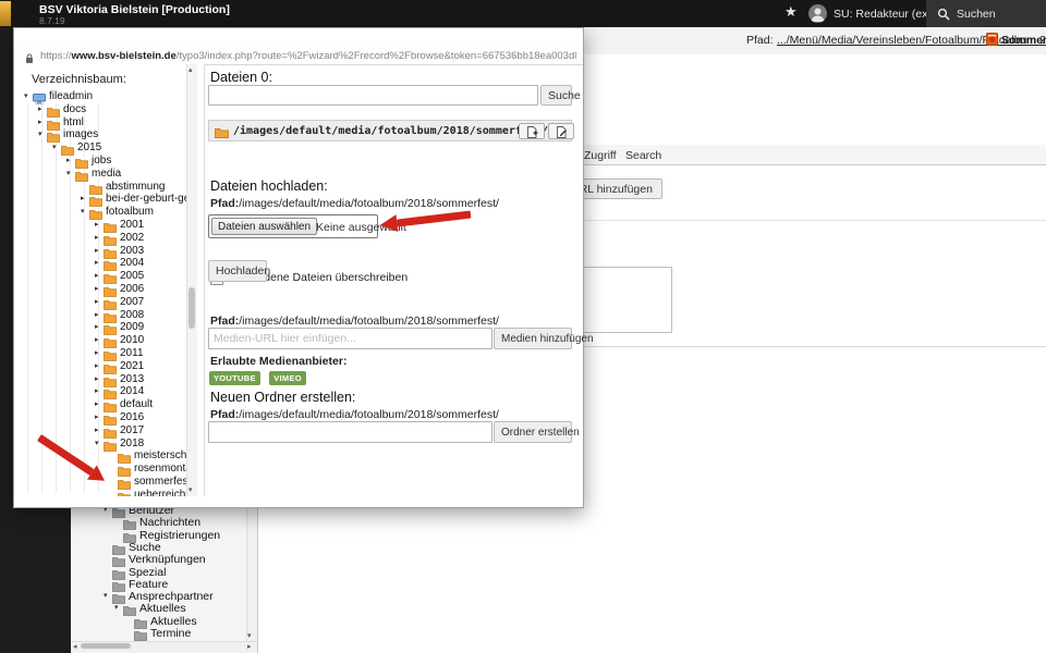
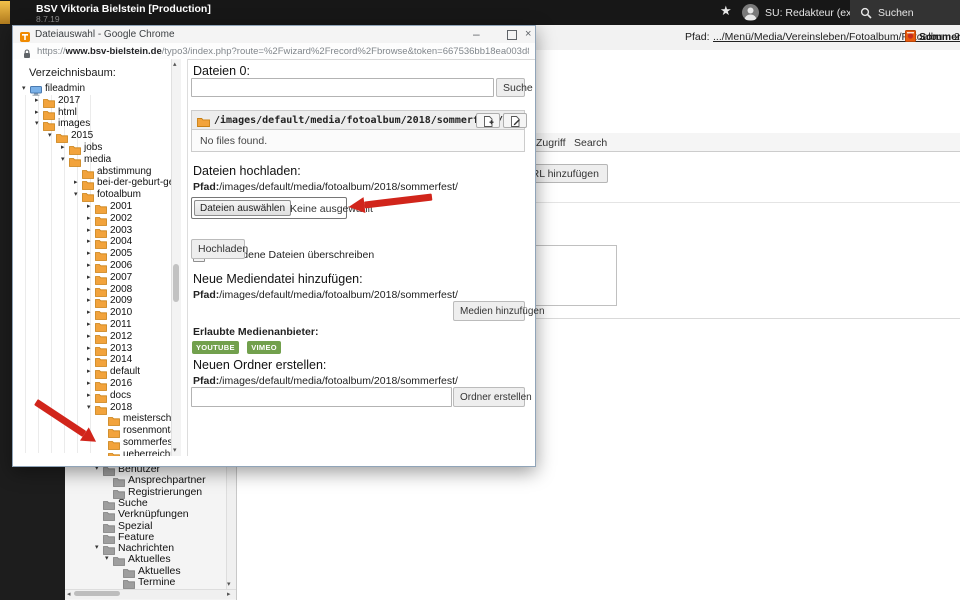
  BSV Viktoria Bielstein [Production]
  8.7.19
  ★
  SU: Redakteur (ex
  Suchen
  Pfad:
  .../Menü/Media/Vereinsleben/Fotoalbum/Foalbum 2
  Zugriff
  Search
  ▾
  Benutzer
- Nachrichten
+ Ansprechpartner
  Registrierungen
  Suche
  Verknüpfungen
  Spezial
  Feature
  ▾
- Ansprechpartner
+ Nachrichten
  ▾
  Aktuelles
  Aktuelles
  Termine
  ▾
  ◂
  ▸
+ Dateiauswahl - Google Chrome
+ –
+ ×
  https://www.bsv-bielstein.de/typo3/index.php?route=%2Fwizard%2Frecord%2Fbrowse&token=667536bb18ea003d
  Verzeichnisbaum:
  ▾
  fileadmin
  ▸
- docs
+ 2017
  ▸
  html
  ▾
  images
  ▾
  2015
  ▸
  jobs
  ▾
  media
  abstimmung
  ▸
  bei-der-geburt-g
  ▾
  fotoalbum
  ▸
  2001
  ▸
  2002
  ▸
  2003
  ▸
  2004
  ▸
  2005
  ▸
  2006
  ▸
  2007
  ▸
  2008
  ▸
  2009
  ▸
  2010
  ▸
  2011
  ▸
- 2021
+ 2012
  ▸
  2013
  ▸
  2014
  ▸
  default
  ▸
  2016
  ▸
- 2017
+ docs
  ▾
  2018
  meistersch
  rosenmont
  sommerfes
  ueberreich
  ▴
  ▾
  Dateien 0:
  Suche
  /images/default/media/fotoalbum/2018/sommer
+ No files found.
  Dateien hochladen:
  Pfad:/images/default/media/fotoalbum/2018/sommerfest/
  Dateien auswählen
  Keine ausgewlt
  dene Dateien überschreiben
  Hochladen
+ Neue Mediendatei hinzufügen:
  Pfad:/images/default/media/fotoalbum/2018/sommerfest/
- Medien-URL hier einfügen...
  Medien hinzufügen
  Erlaubte Medienanbieter:
  YOUTUBE VIMEO
  Neuen Ordner erstellen:
  Pfad:/images/default/media/fotoalbum/2018/sommerfest/
  Ordner erstellen
